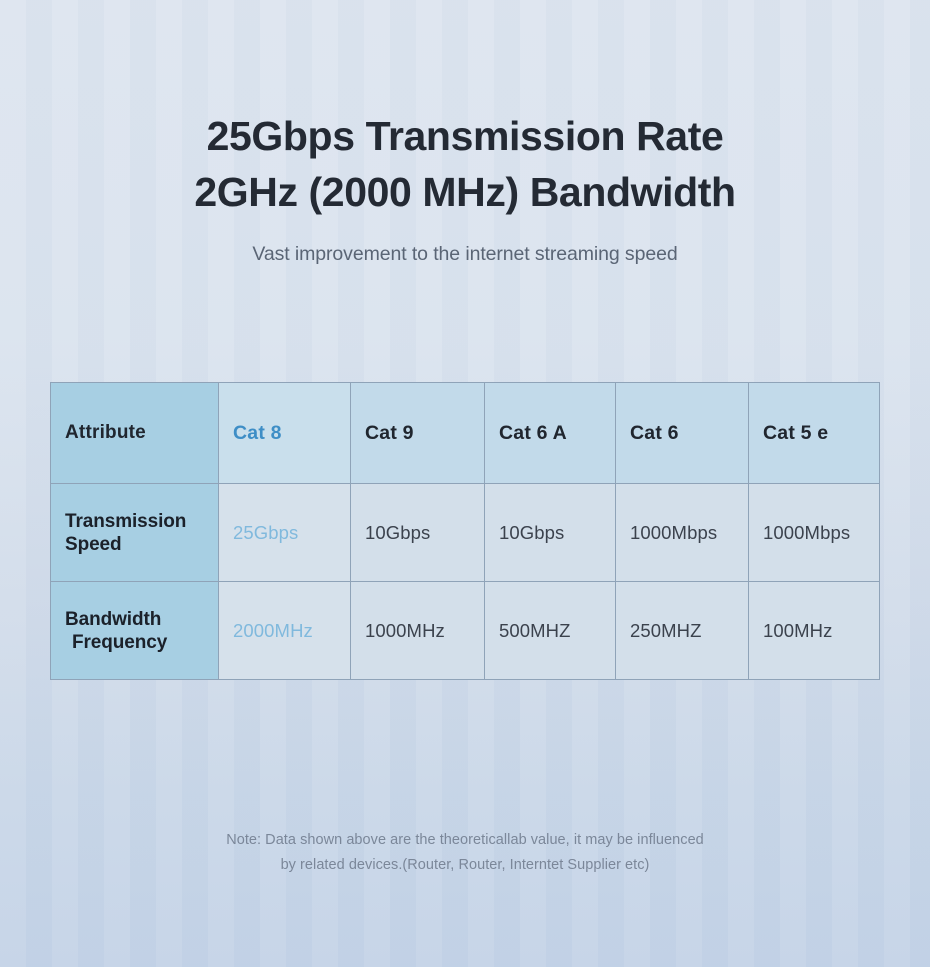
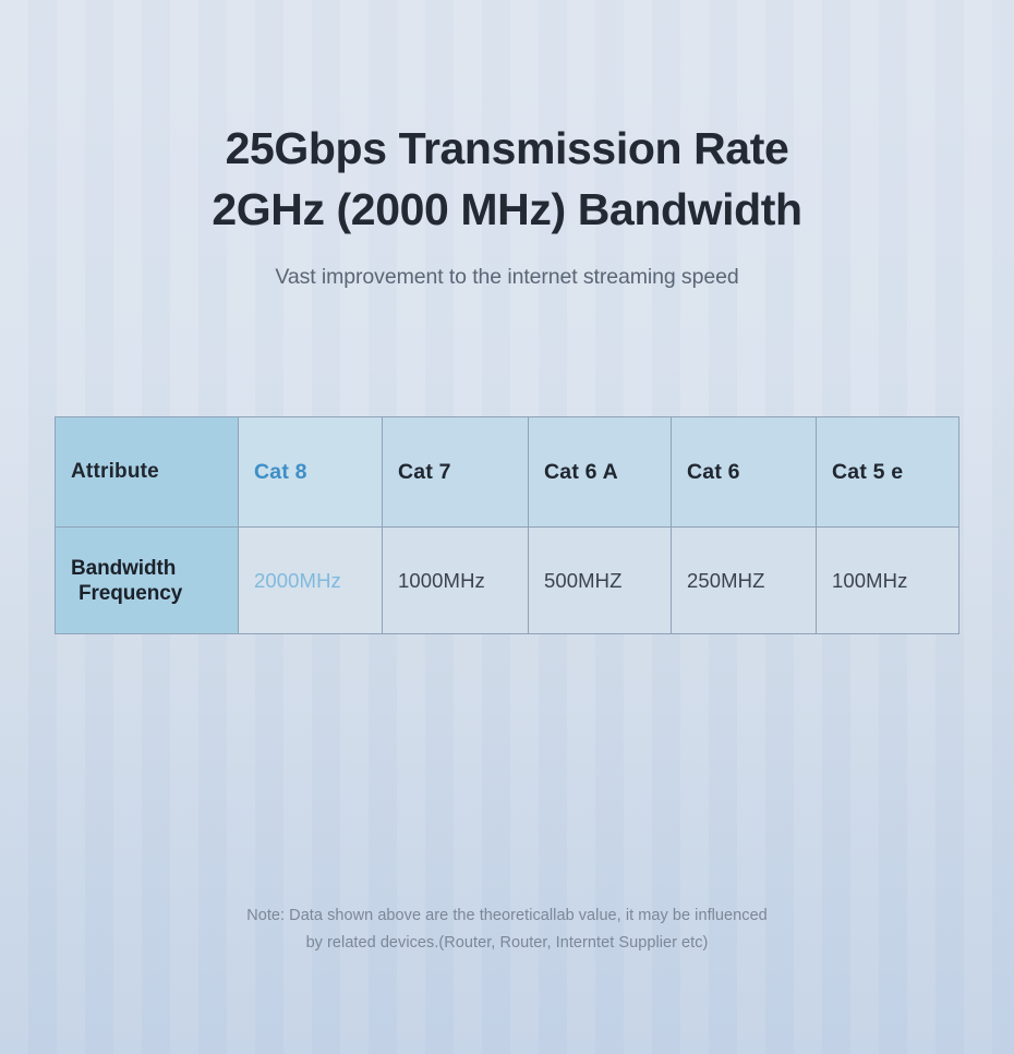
  25Gbps Transmission Rate
  2GHz (2000 MHz) Bandwidth
  Vast improvement to the internet streaming speed
- Attribute	Cat 8	Cat 9	Cat 6 A	Cat 6	Cat 5 e
+ Attribute	Cat 8	Cat 7	Cat 6 A	Cat 6	Cat 5 e
- Transmission Speed	25Gbps	10Gbps	10Gbps	1000Mbps	1000Mbps
  Bandwidth Frequency	2000MHz	1000MHz	500MHZ	250MHZ	100MHz
  Note: Data shown above are the theoreticallab value, it may be influenced
  by related devices.(Router, Router, Interntet Supplier etc)
